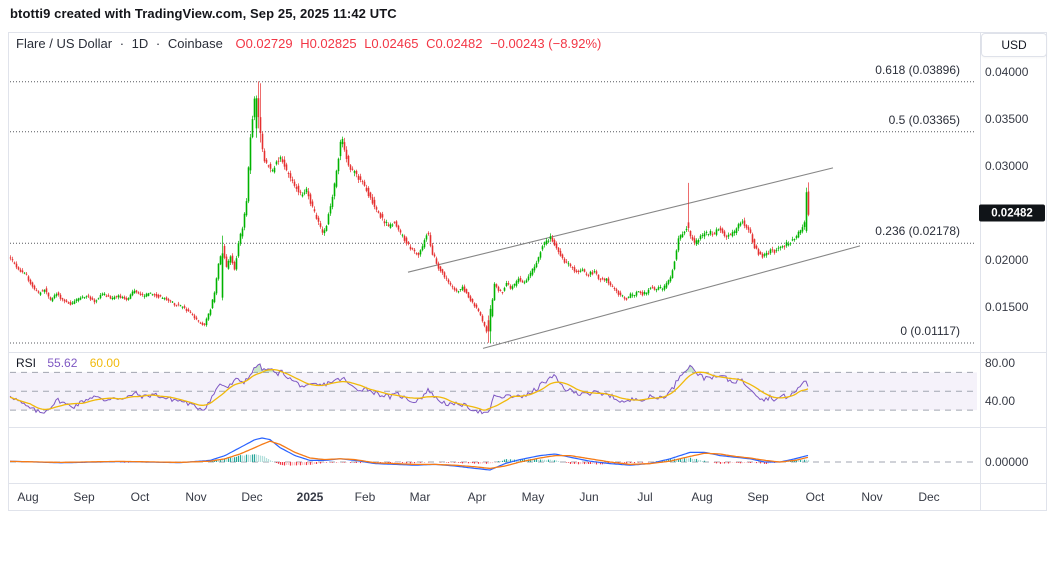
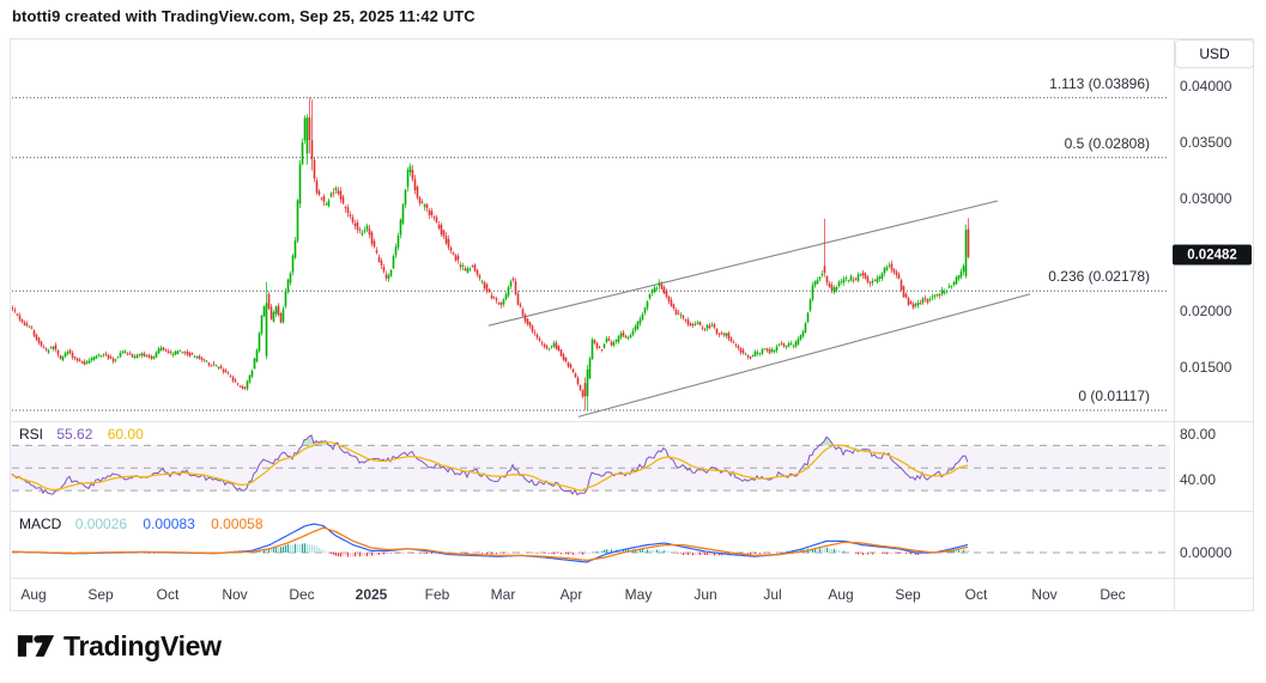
  btotti9 created with TradingView.com, Sep 25, 2025 11:42 UTC
- Flare / US Dollar · 1D · Coinbase O0.02729 H0.02825 L0.02465 C0.02482 −0.00243 (−8.92%)
  USD
  0.02482
  RSI 55.62 60.00
+ MACD 0.00026 0.00083 0.00058
+ TradingView
- 0.618 (0.03896)
+ 1.113 (0.03896)
- 0.5 (0.03365)
+ 0.5 (0.02808)
  0.236 (0.02178)
  0 (0.01117)
  80.00
  40.00
  0.00000
  0.04000
  0.03500
  0.03000
  0.02000
  0.01500
  Aug
  Sep
  Oct
  Nov
  Dec
  2025
  Feb
  Mar
  Apr
  May
  Jun
  Jul
  Aug
  Sep
  Oct
  Nov
  Dec
